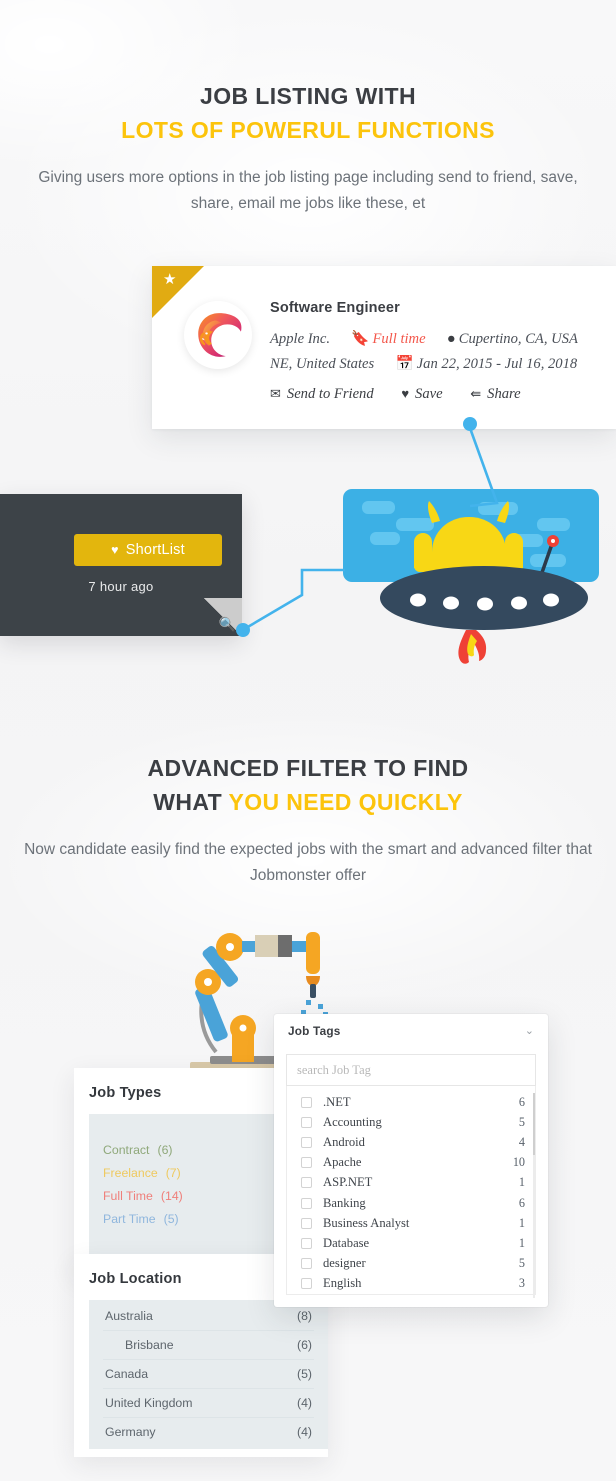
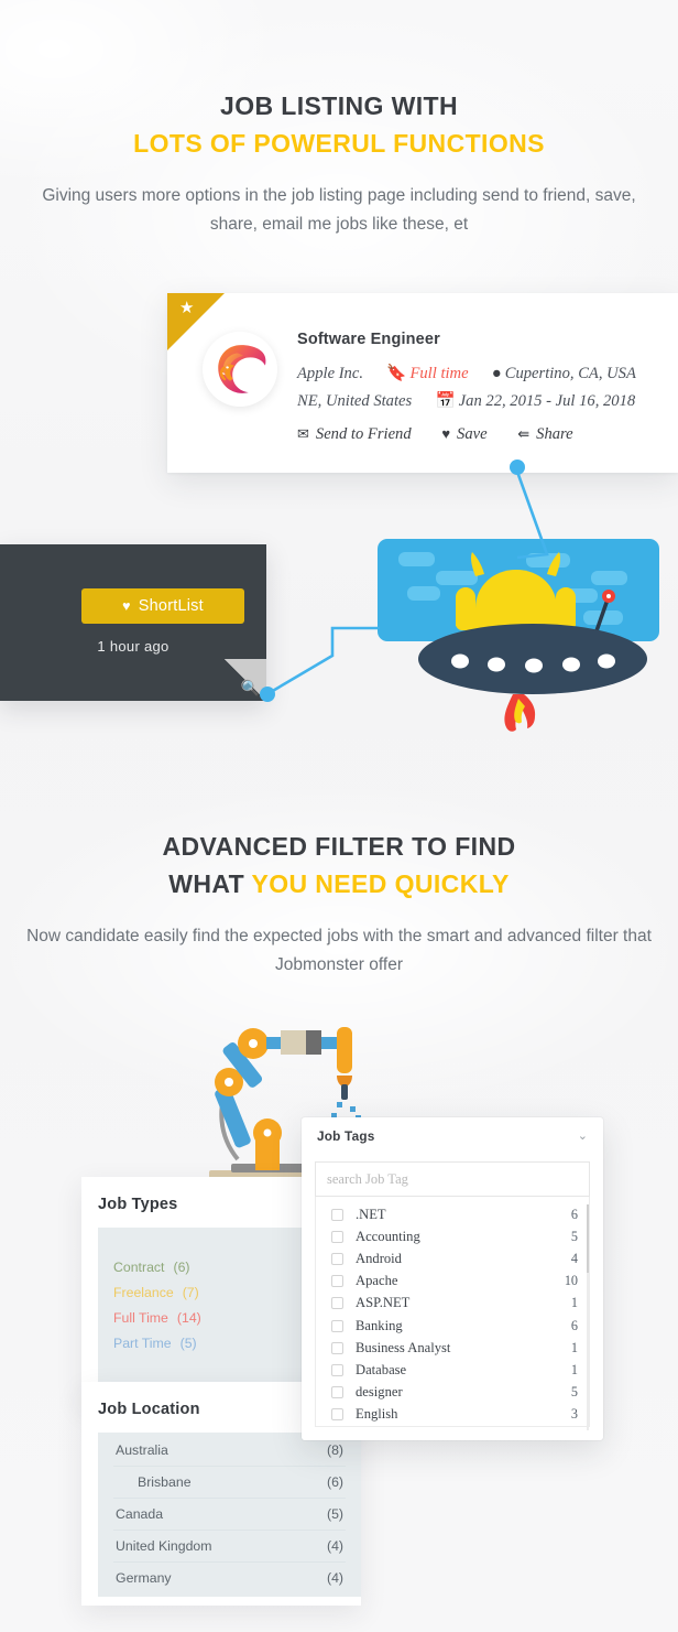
  JOB LISTING WITH
  LOTS OF POWERUL FUNCTIONS
  Giving users more options in the job listing page including send to friend, save, share, email me jobs like these, et
  ★
  Software Engineer
  Apple Inc. 🔖 Full time ● Cupertino, CA, USA
  NE, United States 📅 Jan 22, 2015 - Jul 16, 2018
  ✉ Send to Friend ♥ Save ⇚ Share
  ♥
  ShortList
- 7 hour ago
+ 1 hour ago
  🔍
  ADVANCED FILTER TO FIND
  WHAT YOU NEED QUICKLY
  Now candidate easily find the expected jobs with the smart and advanced filter that Jobmonster offer
  Job Types
  Contract
  (6)
  Freelance
  (7)
  Full Time
  (14)
  Part Time
  (5)
  Job Location
  Australia
  (8)
  Brisbane
  (6)
  Canada
  (5)
  United Kingdom
  (4)
  Germany
  (4)
  Job Tags
  ⌄
  search Job Tag
  .NET
  6
  Accounting
  5
  Android
  4
  Apache
  10
  ASP.NET
  1
  Banking
  6
  Business Analyst
  1
  Database
  1
  designer
  5
  English
  3
